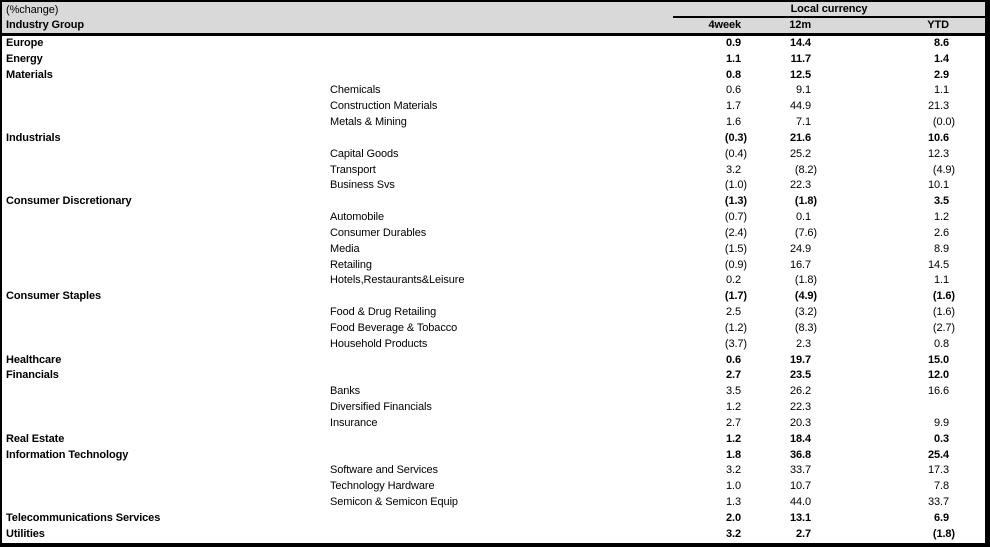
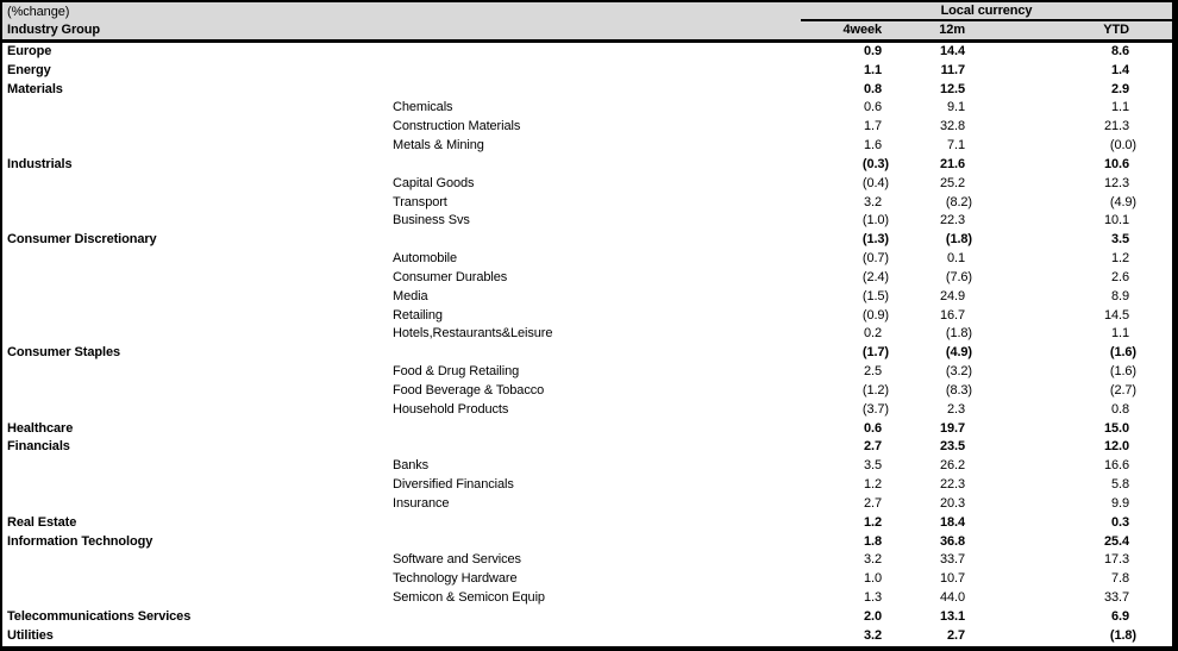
  (%change)
  Local currency
  Industry Group
  4week
  12m
  YTD
  Europe
  0.9
  14.4
  8.6
  Energy
  1.1
  11.7
  1.4
  Materials
  0.8
  12.5
  2.9
  Chemicals
  0.6
  9.1
  1.1
  Construction Materials
  1.7
- 44.9
+ 32.8
  21.3
  Metals & Mining
  1.6
  7.1
  (0.0)
  Industrials
  (0.3)
  21.6
  10.6
  Capital Goods
  (0.4)
  25.2
  12.3
  Transport
  3.2
  (8.2)
  (4.9)
  Business Svs
  (1.0)
  22.3
  10.1
  Consumer Discretionary
  (1.3)
  (1.8)
  3.5
  Automobile
  (0.7)
  0.1
  1.2
  Consumer Durables
  (2.4)
  (7.6)
  2.6
  Media
  (1.5)
  24.9
  8.9
  Retailing
  (0.9)
  16.7
  14.5
  Hotels,Restaurants&Leisure
  0.2
  (1.8)
  1.1
  Consumer Staples
  (1.7)
  (4.9)
  (1.6)
  Food & Drug Retailing
  2.5
  (3.2)
  (1.6)
  Food Beverage & Tobacco
  (1.2)
  (8.3)
  (2.7)
  Household Products
  (3.7)
  2.3
  0.8
  Healthcare
  0.6
  19.7
  15.0
  Financials
  2.7
  23.5
  12.0
  Banks
  3.5
  26.2
  16.6
  Diversified Financials
  1.2
  22.3
+ 5.8
  Insurance
  2.7
  20.3
  9.9
  Real Estate
  1.2
  18.4
  0.3
  Information Technology
  1.8
  36.8
  25.4
  Software and Services
  3.2
  33.7
  17.3
  Technology Hardware
  1.0
  10.7
  7.8
  Semicon & Semicon Equip
  1.3
  44.0
  33.7
  Telecommunications Services
  2.0
  13.1
  6.9
  Utilities
  3.2
  2.7
  (1.8)
